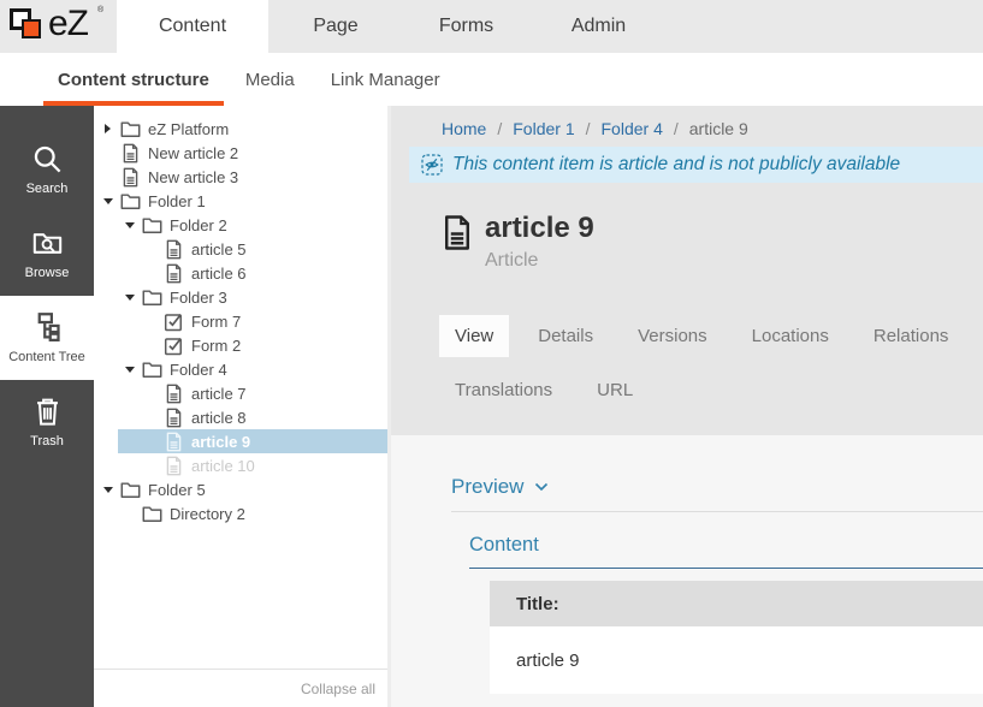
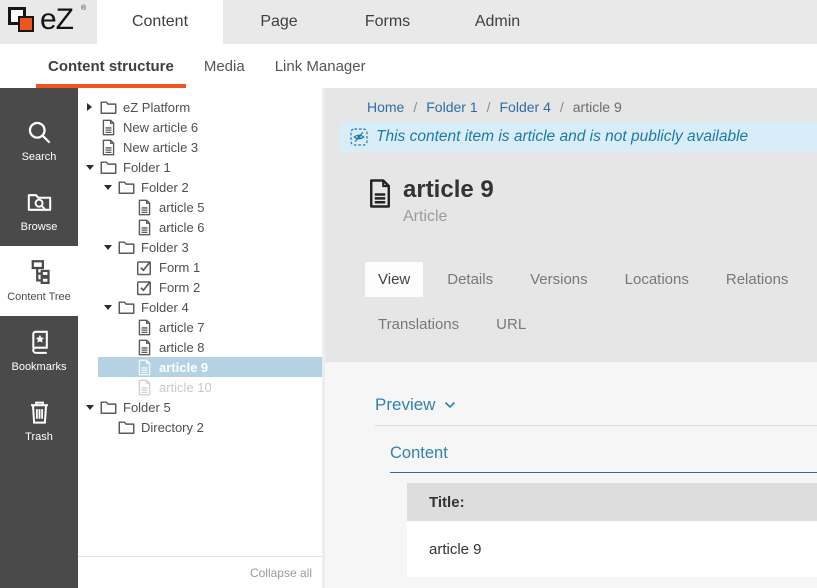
  eZ
  Content
  Page
  Forms
  Admin
  Content structure
  Media
  Link Manager
  Search
  Browse
  Content Tree
+ Bookmarks
  Trash
  eZ Platform
- New article 2
+ New article 6
  New article 3
  Folder 1
  Folder 2
  article 5
  article 6
  Folder 3
- Form 7
+ Form 1
  Form 2
  Folder 4
  article 7
  article 8
  article 9
  article 10
  Folder 5
  Directory 2
  Collapse all
  Home
  /
  Folder 1
  /
  Folder 4
  /
  article 9
  This content item is article and is not publicly available
  article 9
  Article
  View
  Details
  Versions
  Locations
  Relations
  Translations
  URL
  Preview
  Content
  Title:
  article 9
